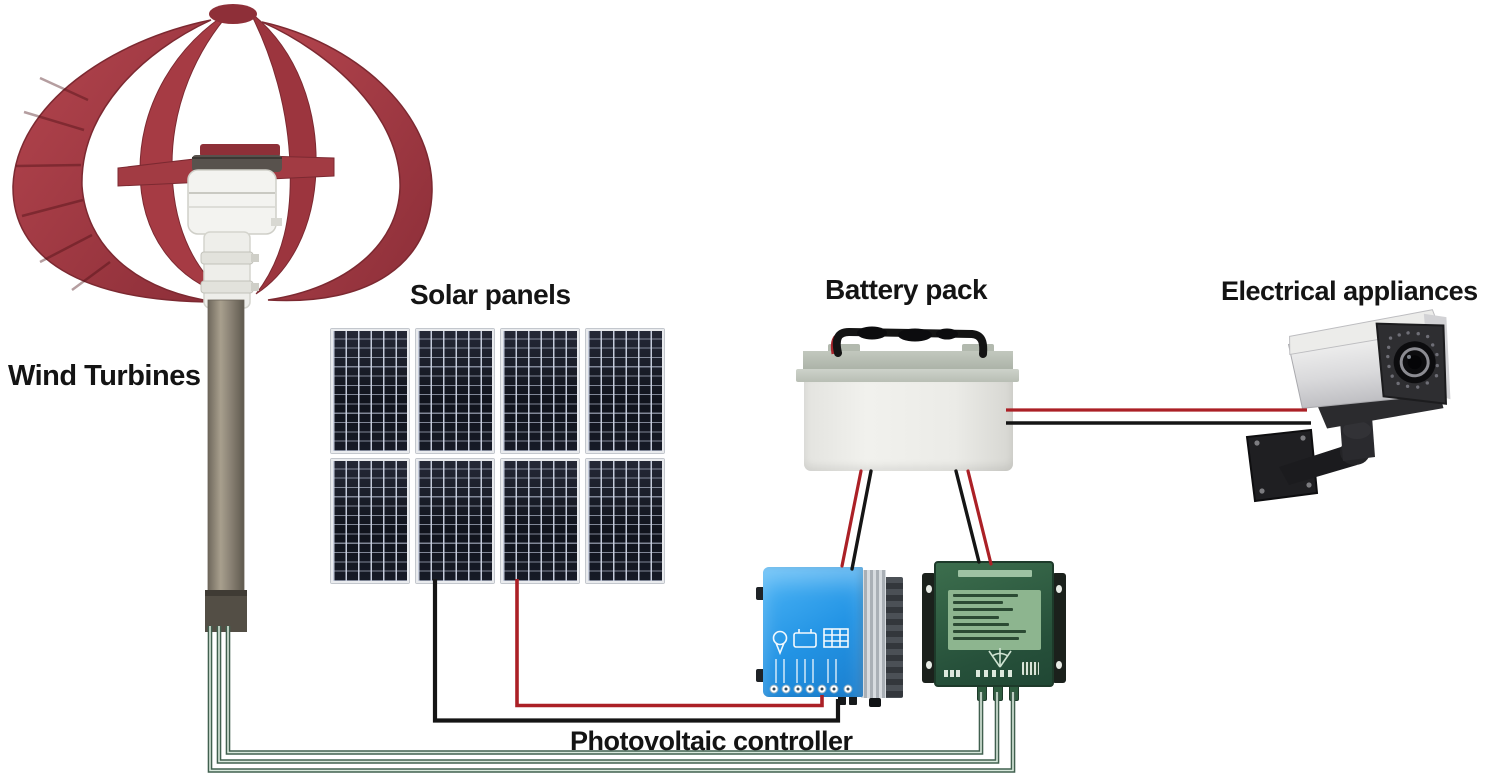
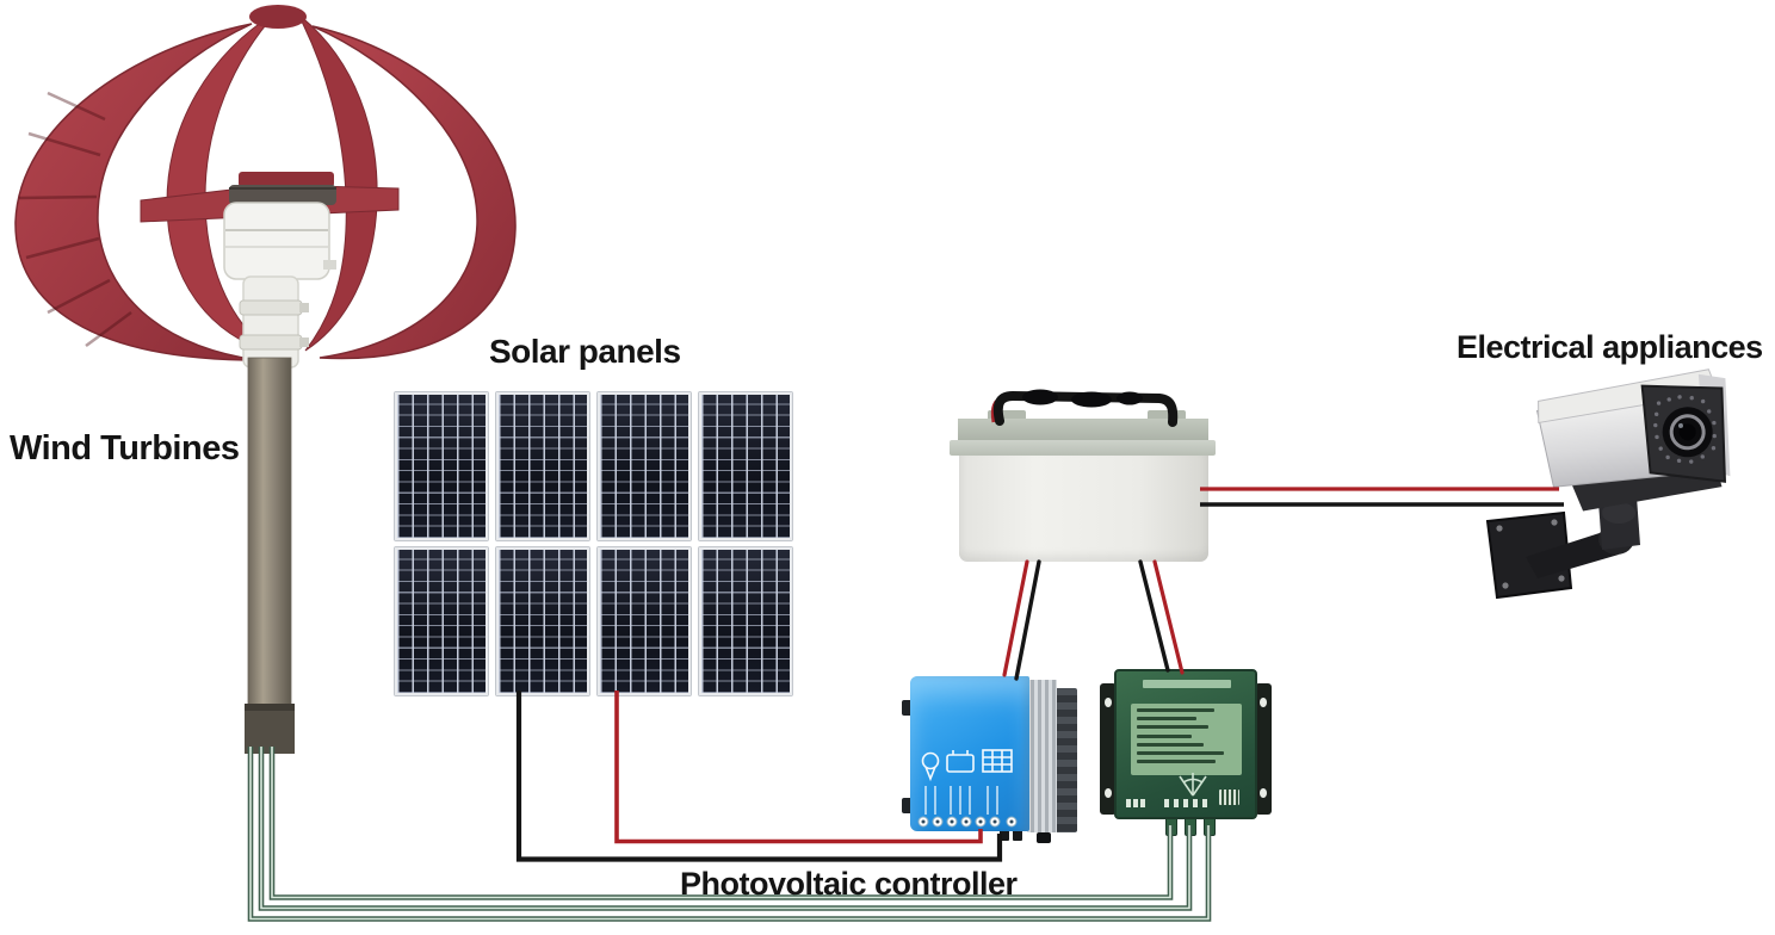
  Wind Turbines
  Solar panels
- Battery pack
  Electrical appliances
  Photovoltaic controller
